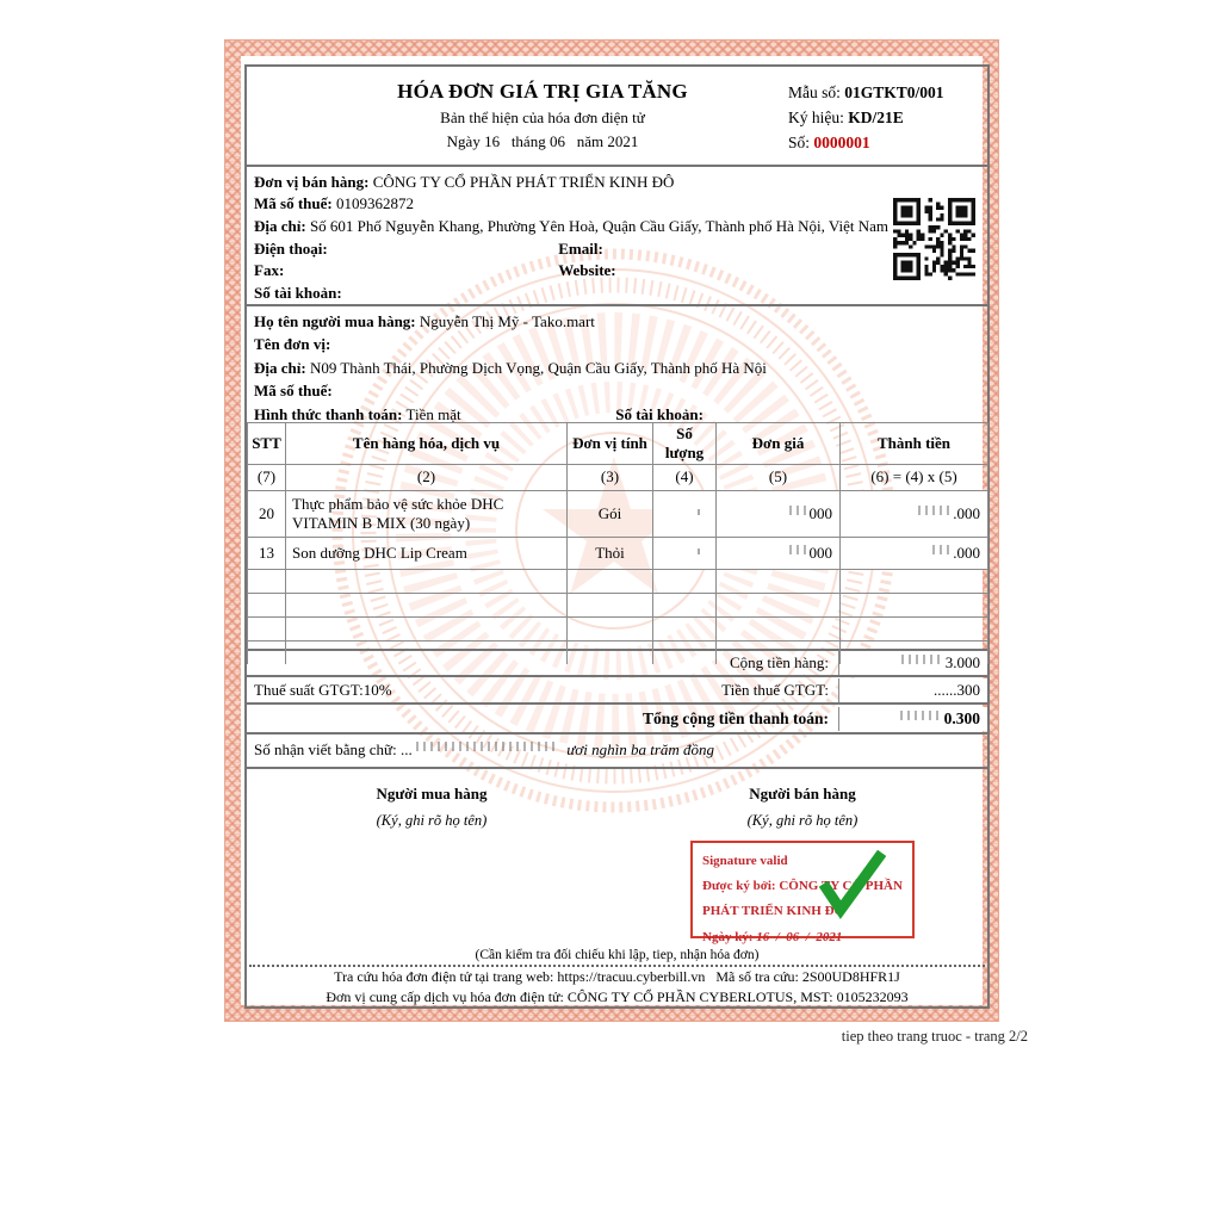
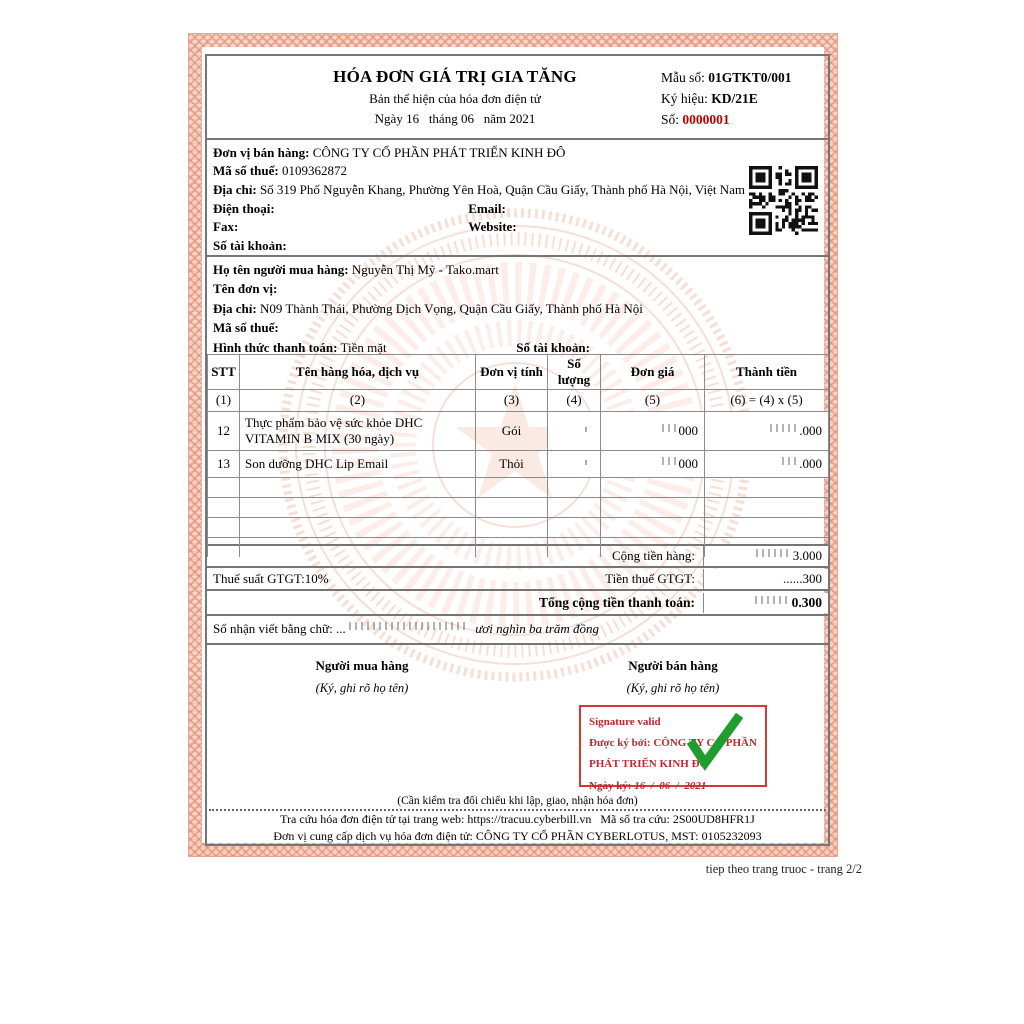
  HÓA ĐƠN GIÁ TRỊ GIA TĂNG
  Bản thể hiện của hóa đơn điện tử
  Ngày 16 tháng 06 năm 2021
  Mẫu số: 01GTKT0/001
  Ký hiệu: KD/21E
  Số: 0000001
  Đơn vị bán hàng: CÔNG TY CỔ PHẦN PHÁT TRIỂN KINH ĐÔ
  Mã số thuế: 0109362872
- Địa chỉ: Số 601 Phố Nguyễn Khang, Phường Yên Hoà, Quận Cầu Giấy, Thành phố Hà Nội, Việt Nam
+ Địa chỉ: Số 319 Phố Nguyễn Khang, Phường Yên Hoà, Quận Cầu Giấy, Thành phố Hà Nội, Việt Nam
  Điện thoại: Email:
  Fax: Website:
  Số tài khoản:
  Họ tên người mua hàng: Nguyễn Thị Mỹ - Tako.mart
  Tên đơn vị:
  Địa chỉ: N09 Thành Thái, Phường Dịch Vọng, Quận Cầu Giấy, Thành phố Hà Nội
  Mã số thuế:
  Hình thức thanh toán: Tiền mặt Số tài khoản:
  STT	Tên hàng hóa, dịch vụ	Đơn vị tính	Số lượng	Đơn giá	Thành tiền
- (7)	(2)	(3)	(4)	(5)	(6) = (4) x (5)
+ (1)	(2)	(3)	(4)	(5)	(6) = (4) x (5)
- 20	Thực phẩm bảo vệ sức khỏe DHC VITAMIN B MIX (30 ngày)	Gói		000	.000
+ 12	Thực phẩm bảo vệ sức khỏe DHC VITAMIN B MIX (30 ngày)	Gói		000	.000
- 13	Son dưỡng DHC Lip Cream	Thỏi		000	.000
+ 13	Son dưỡng DHC Lip Email	Thỏi		000	.000
  Cộng tiền hàng:
  3.000
  Thuế suất GTGT:10%
  Tiền thuế GTGT:
  ......300
  Tổng cộng tiền thanh toán:
  0.300
  Số nhận viết bằng chữ: ... ươi nghìn ba trăm đồng
  Người mua hàng
  (Ký, ghi rõ họ tên)
  Người bán hàng
  (Ký, ghi rõ họ tên)
  Signature valid
  Được ký bởi: CÔNGY C PHẦN PHÁT TRIỂN KINH Đ
  Ngày ký: 16 / 06 / 2021
- (Cần kiểm tra đối chiếu khi lập, tiep, nhận hóa đơn)
+ (Cần kiểm tra đối chiếu khi lập, giao, nhận hóa đơn)
  Tra cứu hóa đơn điện tử tại trang web: https://tracuu.cyberbill.vn Mã số tra cứu: 2S00UD8HFR1J
  Đơn vị cung cấp dịch vụ hóa đơn điện tử: CÔNG TY CỔ PHẦN CYBERLOTUS, MST: 0105232093
  tiep theo trang truoc - trang 2/2
